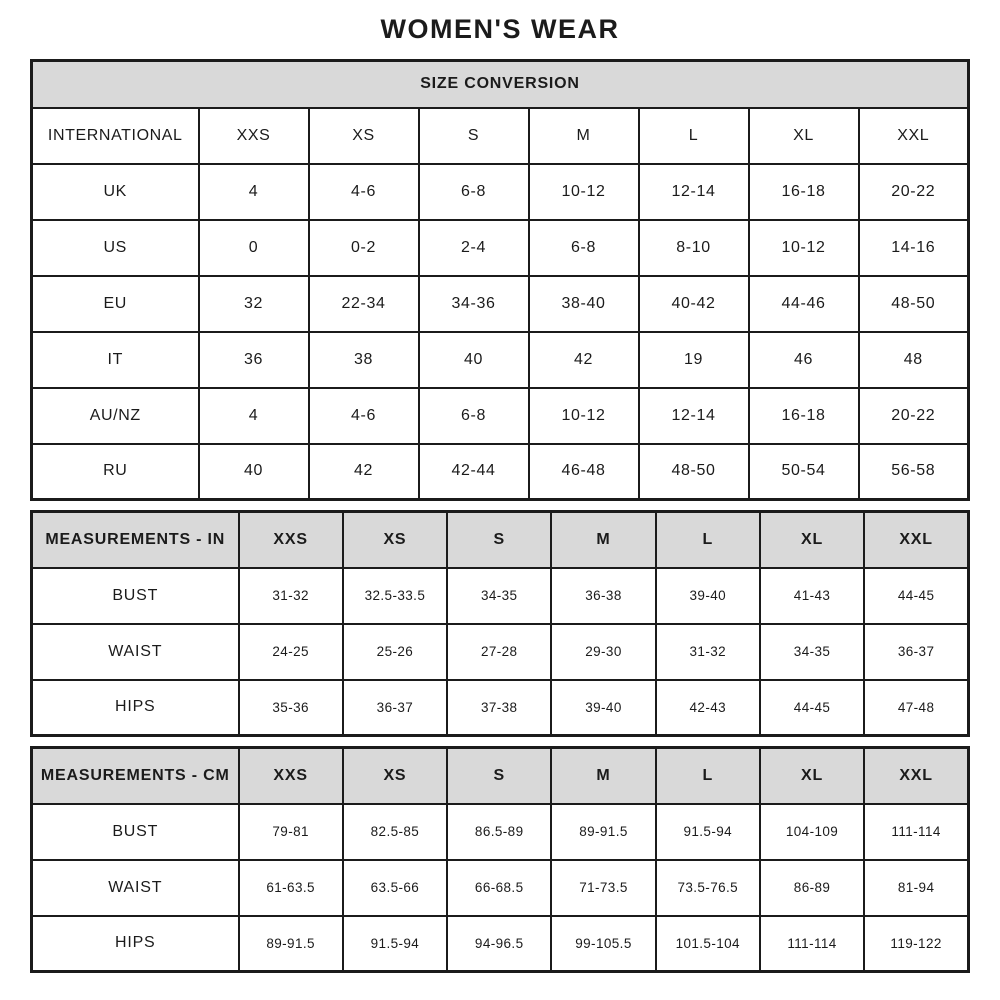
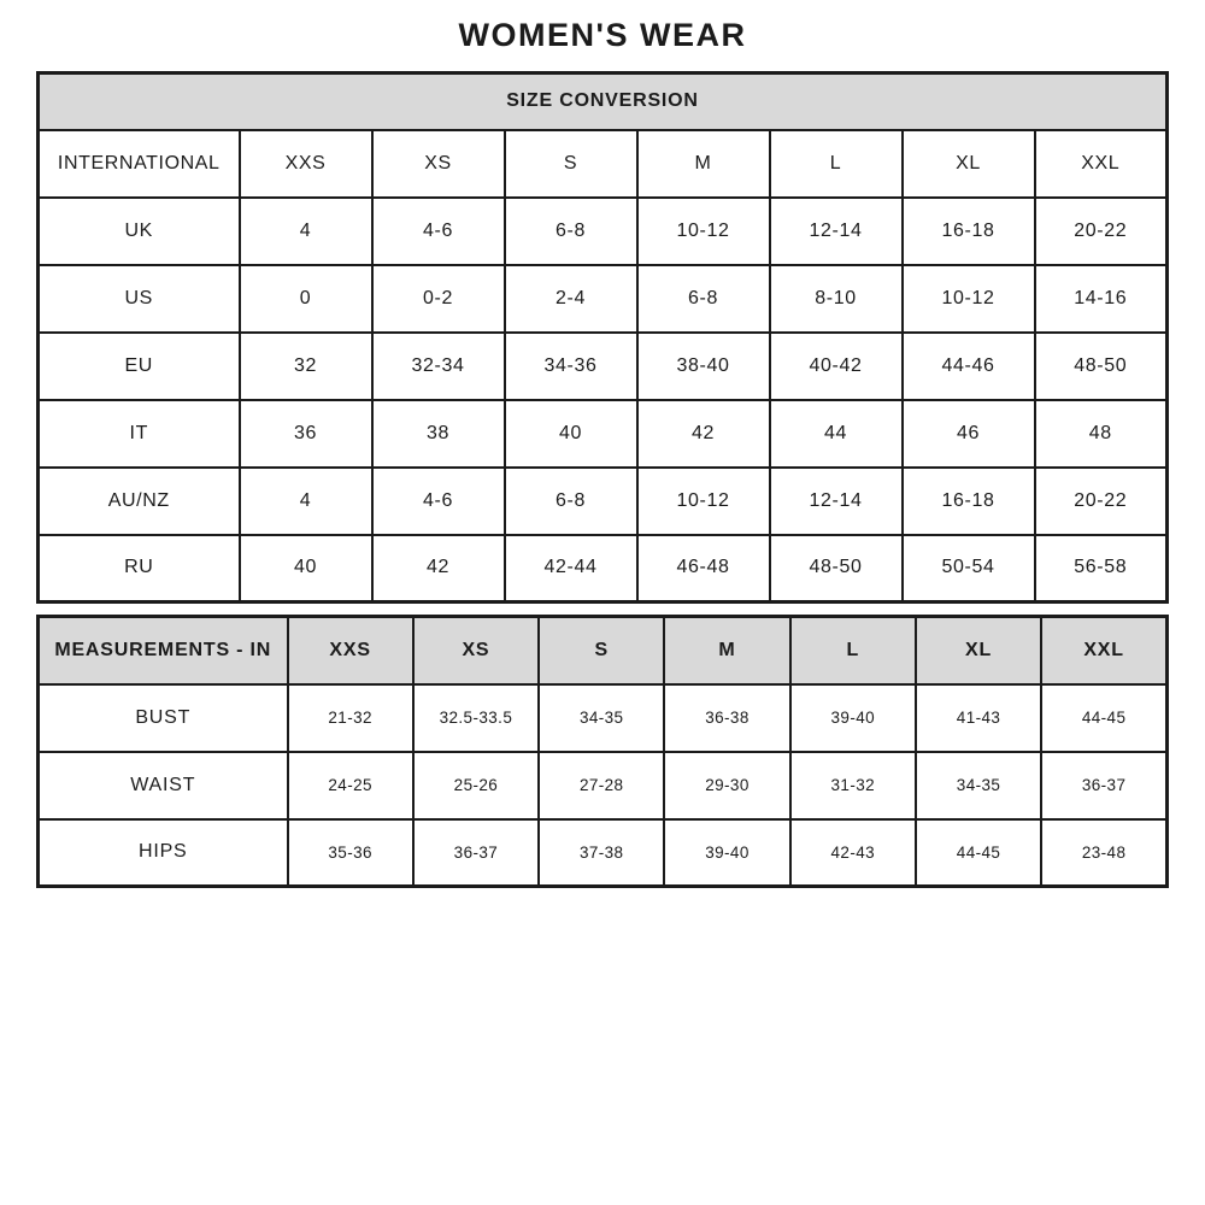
  WOMEN'S WEAR
  SIZE CONVERSION
  INTERNATIONAL	XXS	XS	S	M	L	XL	XXL
  UK	4	4-6	6-8	10-12	12-14	16-18	20-22
  US	0	0-2	2-4	6-8	8-10	10-12	14-16
- EU	32	22-34	34-36	38-40	40-42	44-46	48-50
+ EU	32	32-34	34-36	38-40	40-42	44-46	48-50
- IT	36	38	40	42	19	46	48
+ IT	36	38	40	42	44	46	48
  AU/NZ	4	4-6	6-8	10-12	12-14	16-18	20-22
  RU	40	42	42-44	46-48	48-50	50-54	56-58
  MEASUREMENTS - IN	XXS	XS	S	M	L	XL	XXL
- BUST	31-32	32.5-33.5	34-35	36-38	39-40	41-43	44-45
+ BUST	21-32	32.5-33.5	34-35	36-38	39-40	41-43	44-45
  WAIST	24-25	25-26	27-28	29-30	31-32	34-35	36-37
- HIPS	35-36	36-37	37-38	39-40	42-43	44-45	47-48
+ HIPS	35-36	36-37	37-38	39-40	42-43	44-45	23-48
- MEASUREMENTS - CM	XXS	XS	S	M	L	XL	XXL
- BUST	79-81	82.5-85	86.5-89	89-91.5	91.5-94	104-109	111-114
- WAIST	61-63.5	63.5-66	66-68.5	71-73.5	73.5-76.5	86-89	81-94
- HIPS	89-91.5	91.5-94	94-96.5	99-105.5	101.5-104	111-114	119-122
